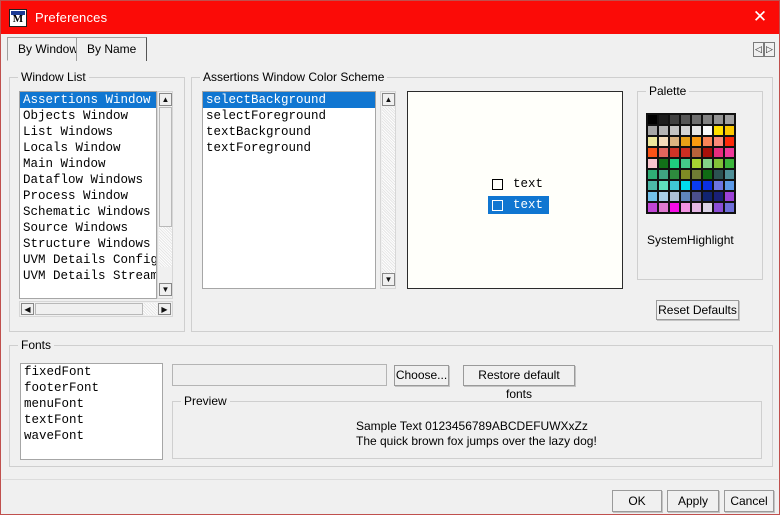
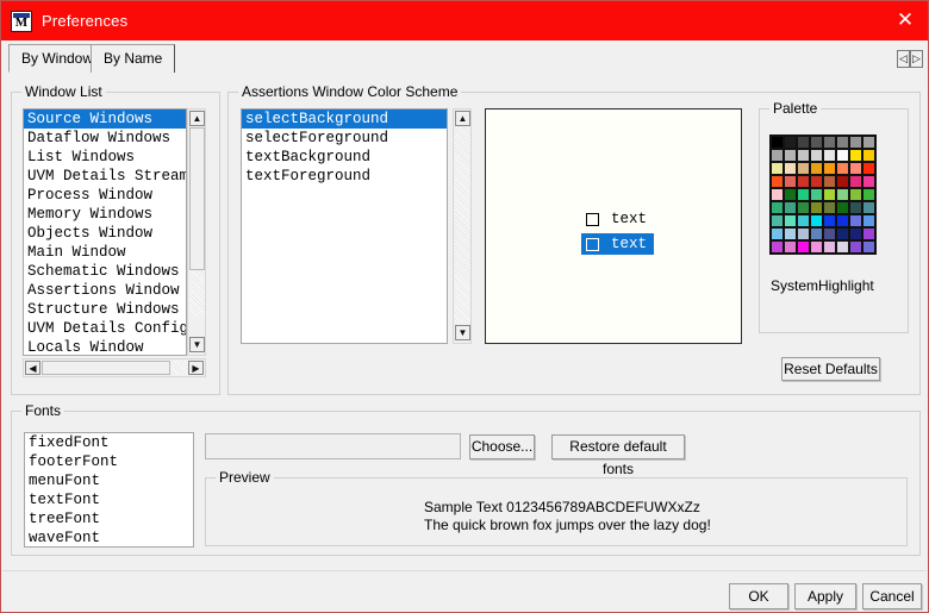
  M
  Preferences
  ✕
  By Window
  By Name
  ◁
  ▷
  Window List
- Assertions Window
+ Source Windows
- Objects Window
+ Dataflow Windows
  List Windows
- Locals Window
+ UVM Details Stream
- Main Window
+ Process Window
+ Memory Windows
- Dataflow Windows
+ Objects Window
- Process Window
+ Main Window
  Schematic Windows
- Source Windows
+ Assertions Window
  Structure Windows
  UVM Details Config
- UVM Details Stream
+ Locals Window
  ▲
  ▼
  ◀
  ▶
  Assertions Window Color Scheme
  selectBackground
  selectForeground
  textBackground
  textForeground
  ▲
  ▼
  text
  text
  Palette
  SystemHighlight
  Reset Defaults
  Fonts
  fixedFont
  footerFont
  menuFont
  textFont
+ treeFont
  waveFont
  Choose...
  Restore default fonts
  Preview
  Sample Text 0123456789ABCDEFUWXxZz
  The quick brown fox jumps over the lazy dog!
  OK
  Apply
  Cancel
